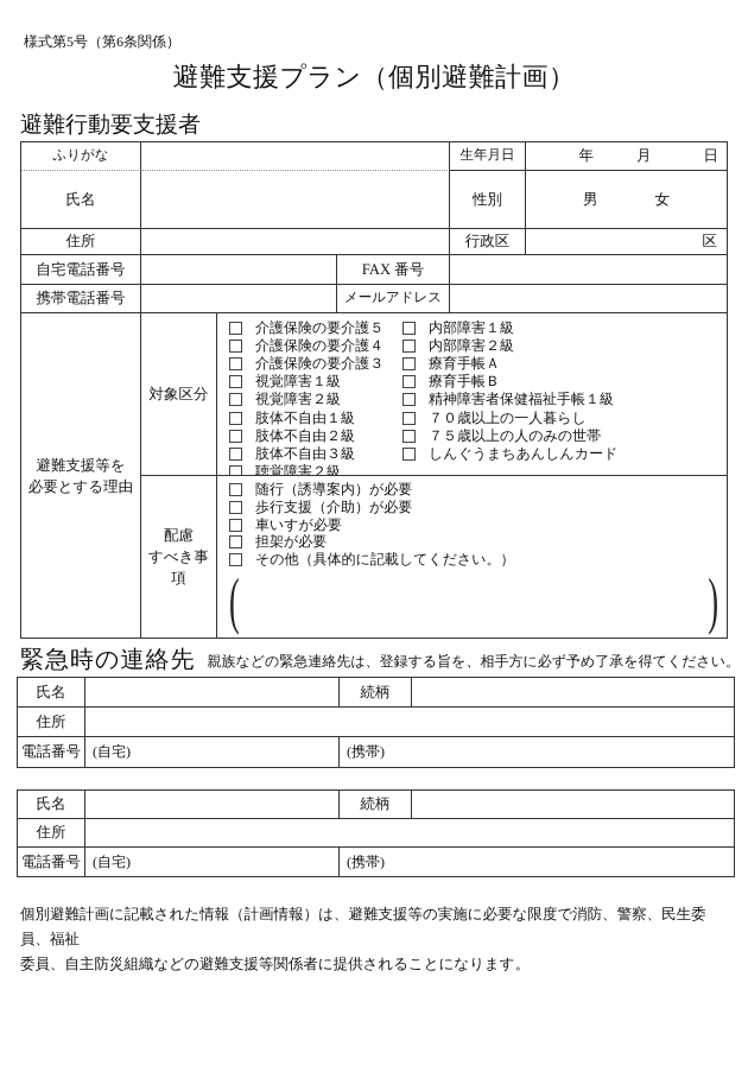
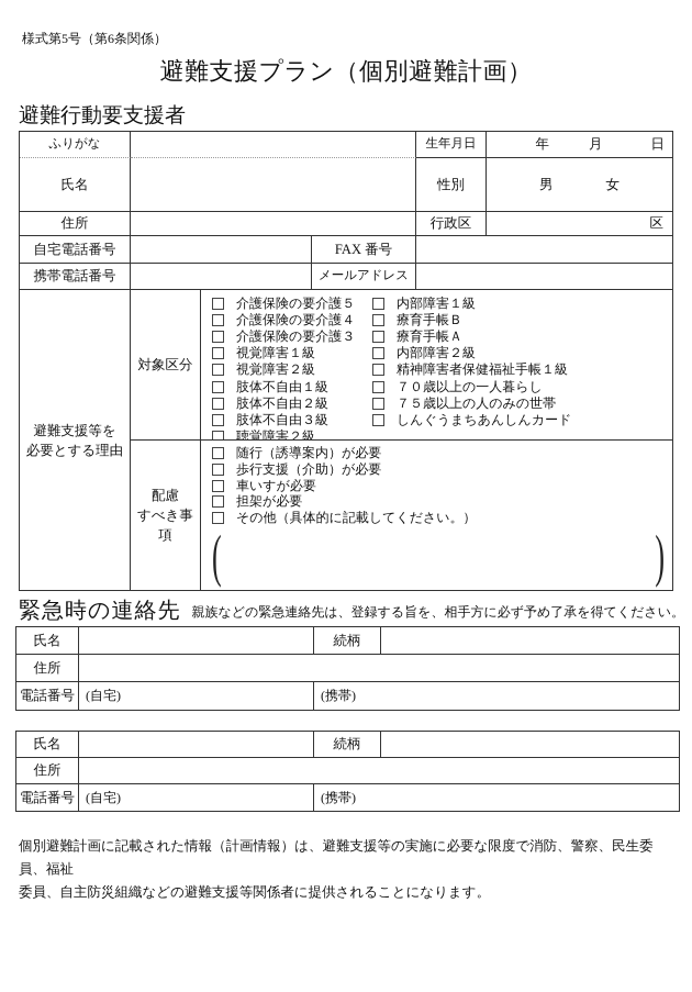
  様式第5号（第6条関係）
  避難支援プラン（個別避難計画）
  避難行動要支援者
  ふりがな
  生年月日
  年
  月
  日
  氏名
  性別
  男
  女
  住所
  行政区
  区
  自宅電話番号
  FAX 番号
  携帯電話番号
  メールアドレス
  避難支援等を
  必要とする理由
  対象区分
  介護保険の要介護５
  介護保険の要介護４
  介護保険の要介護３
  視覚障害１級
  視覚障害２級
  肢体不自由１級
  肢体不自由２級
  肢体不自由３級
  聴覚障害２級
  内部障害１級
- 内部障害２級
+ 療育手帳Ｂ
  療育手帳Ａ
- 療育手帳Ｂ
+ 内部障害２級
  精神障害者保健福祉手帳１級
  ７０歳以上の一人暮らし
  ７５歳以上の人のみの世帯
  しんぐうまちあんしんカード
  配慮
  すべき事項
  随行（誘導案内）が必要
  歩行支援（介助）が必要
  車いすが必要
  担架が必要
  その他（具体的に記載してください。）
  (
  )
  緊急時の連絡先
  親族などの緊急連絡先は、登録する旨を、相手方に必ず予め了承を得てください。
  氏名
  続柄
  住所
  電話番号
  (自宅)
  (携帯)
  氏名
  続柄
  住所
  電話番号
  (自宅)
  (携帯)
  個別避難計画に記載された情報（計画情報）は、避難支援等の実施に必要な限度で消防、警察、民生委員、福祉
  委員、自主防災組織などの避難支援等関係者に提供されることになります。
